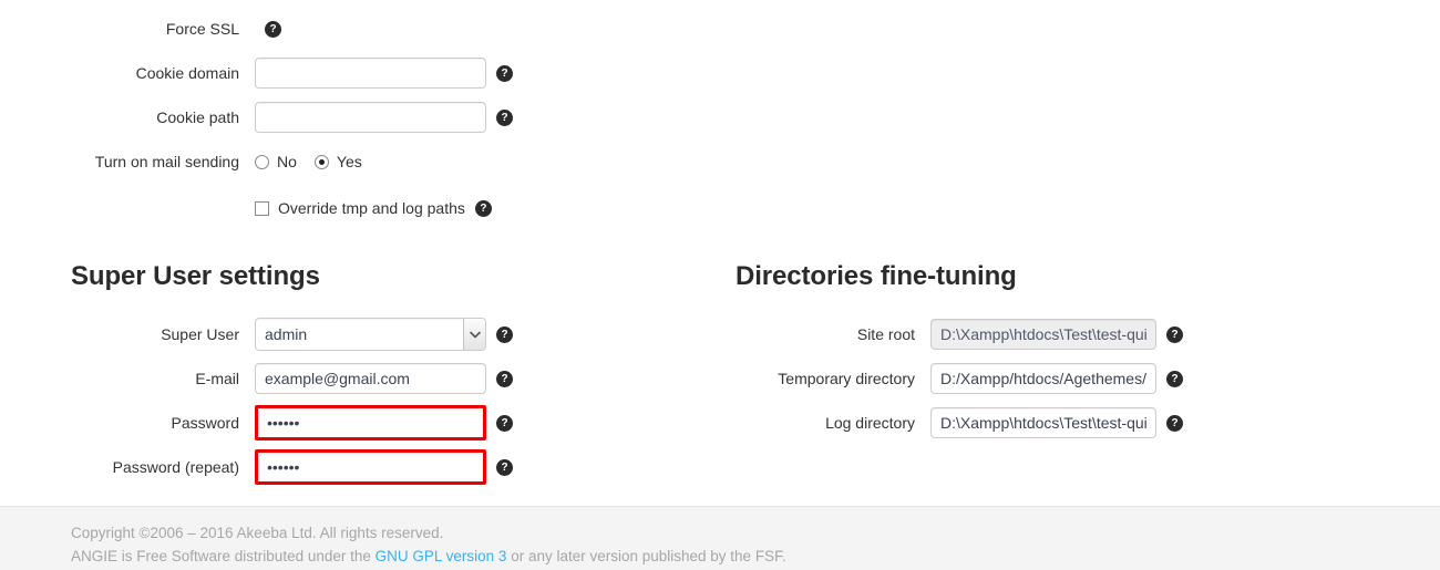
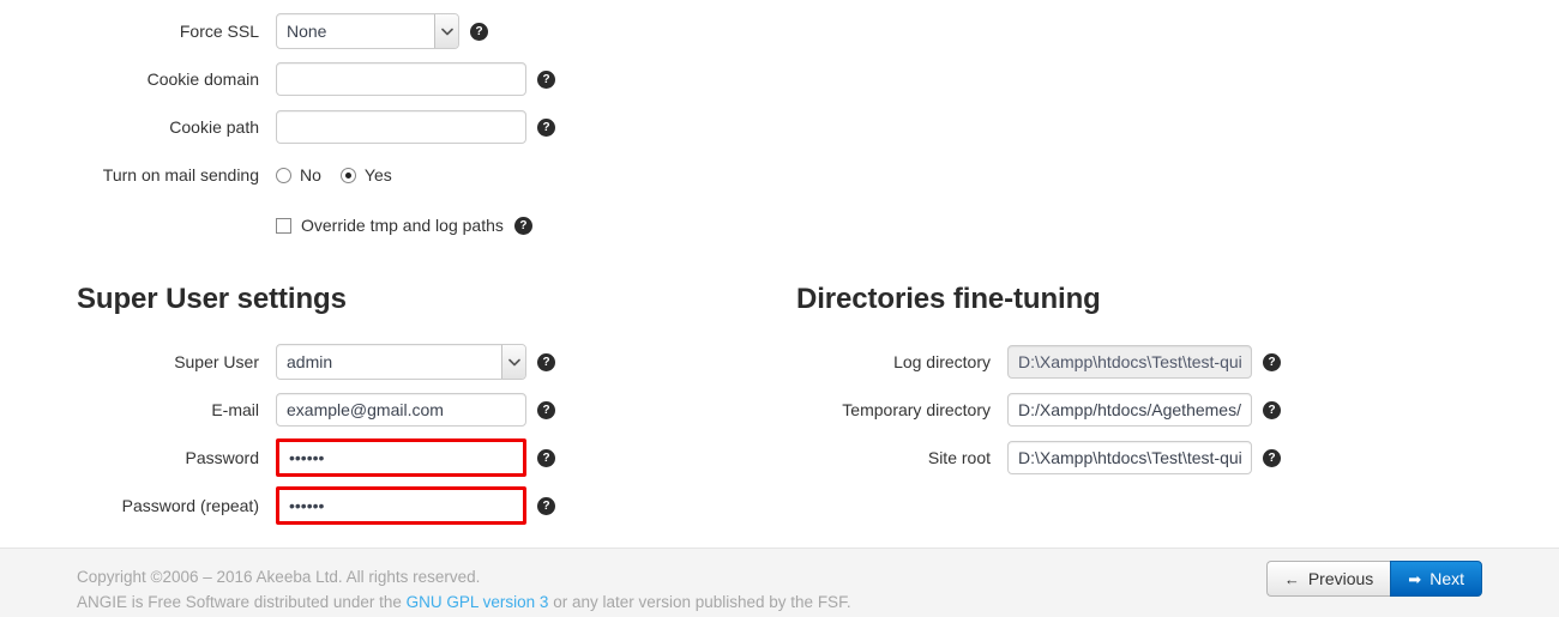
  Force SSL
+ None
  ?
  Cookie domain
  ?
  Cookie path
  ?
  Turn on mail sending
  No
  Yes
  Override tmp and log paths
  ?
  Super User settings
  Super User
  admin
  ?
  E-mail
  example@gmail.com
  ?
  Password
  ••••••
  ?
  Password (repeat)
  ••••••
  ?
  Directories fine-tuning
- Site root
+ Log directory
  D:\Xampp\htdocs\Test\test-qui
  ?
  Temporary directory
  D:/Xampp/htdocs/Agethemes/
  ?
- Log directory
+ Site root
  D:\Xampp\htdocs\Test\test-qui
  ?
  Copyright ©2006 – 2016 Akeeba Ltd. All rights reserved.
  ANGIE is Free Software distributed under the GNU GPL version 3 or any later version published by the FSF.
+ ←
+ Previous
+ ➡
+ Next
